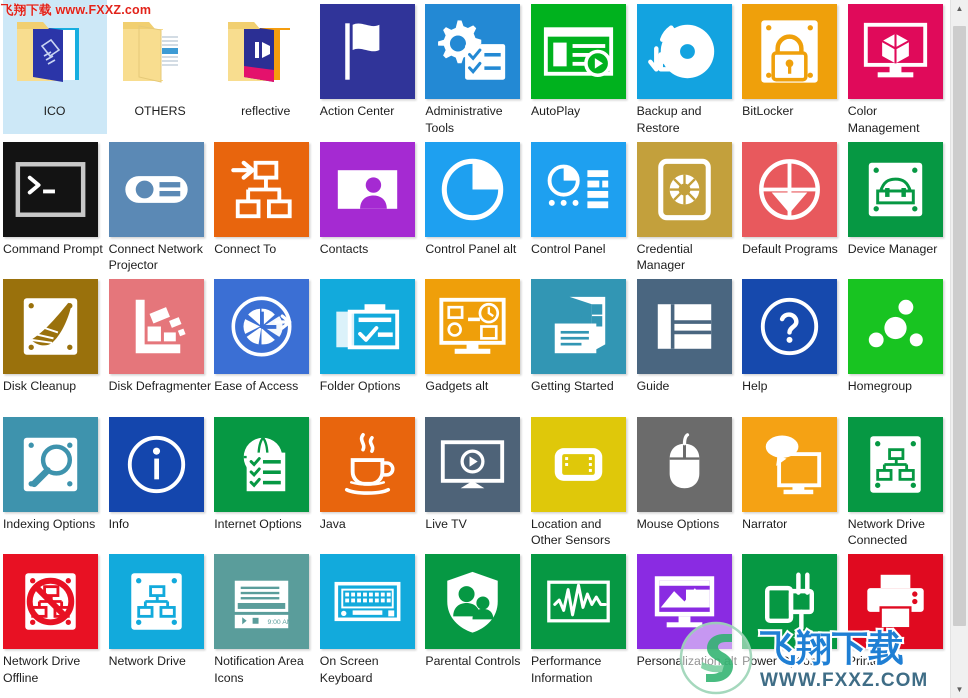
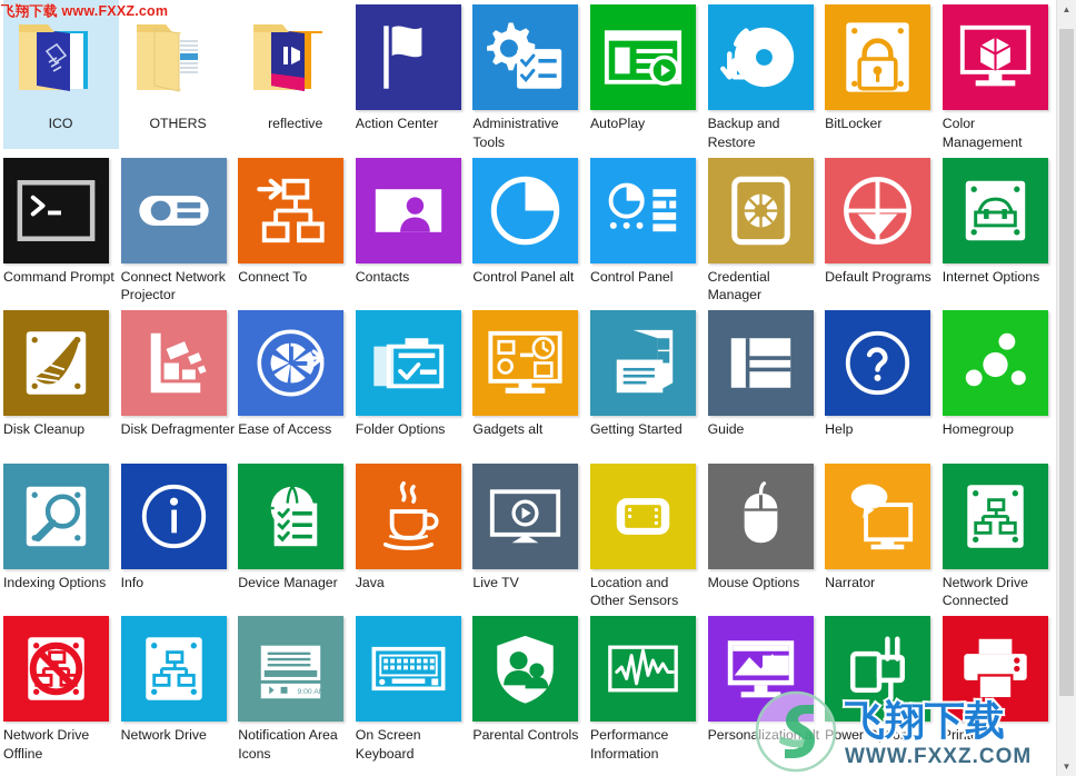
  ICO
  OTHERS
  reflective
  Action Center
  Administrative Tools
  AutoPlay
  Backup and Restore
  BitLocker
  Color Management
  Command Prompt
  Connect Network Projector
  Connect To
  Contacts
  Control Panel alt
  Control Panel
  Credential Manager
  Default Programs
- Device Manager
+ Internet Options
  Disk Cleanup
  Disk Defragmenter
  Ease of Access
  Folder Options
  Gadgets alt
  Getting Started
  Guide
  Help
  Homegroup
  Indexing Options
  Info
- Internet Options
+ Device Manager
  Java
  Live TV
  Location and Other Sensors
  Mouse Options
  Narrator
  Network Drive Connected
  Network Drive Offline
  Network Drive
  Notification Area Icons
  On Screen Keyboard
  Parental Controls
  Performance Information
  Personalizationlt
  Power Options
  Printer
  飞翔下载 www.FXXZ.com
  飞翔下载
  WWW.FXXZ.COM
  ▲
  ▼
